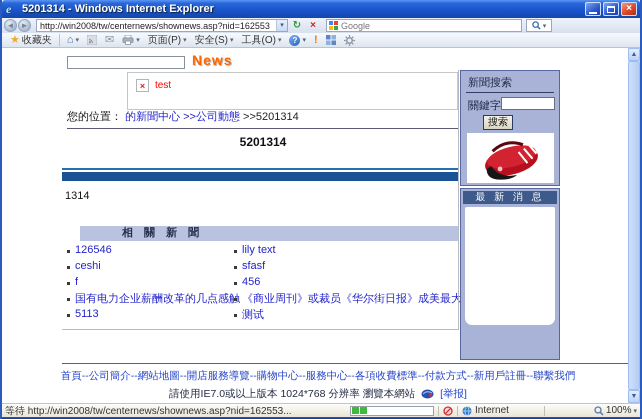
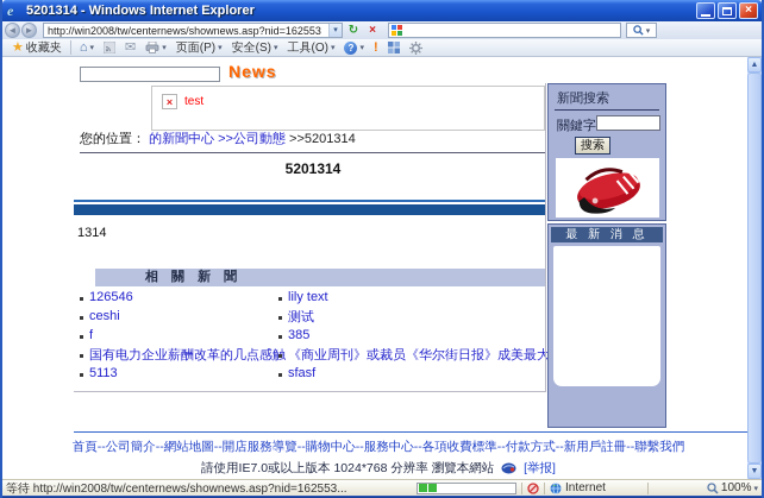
  e
  5201314 - Windows Internet Explorer
  ×
  ◄
  ►
  http://win2008/tw/centernews/shownews.asp?nid=162553
  ↻
  ×
- Google
  ★
  收藏夹
  ⌂
  ✉
  页面(P)
  安全(S)
  工具(O)
  ?
  !
  News
  ×
  test
  您的位置： 的新聞中心 >>公司動態 >>5201314
  5201314
  1314
  相 關 新 聞
  126546
  ceshi
  f
  国有电力企业薪酬改革的几点感
  5113
  lily text
- sfasf
+ 测试
- 456
+ 385
  《商业周刊》或裁员《华尔街日报》成美最大
- 测试
+ sfasf
  新聞搜索
  關鍵字
  搜索
  最 新 消 息
  首頁--公司簡介--網站地圖--開店服務導覽--購物中心--服務中心--各項收費標準--付款方式--新用戶註冊--聯繫我們
  請使用IE7.0或以上版本 1024*768 分辨率 瀏覽本網站 [举报]
  等待 http://win2008/tw/centernews/shownews.asp?nid=162553...
  Internet
  100%
